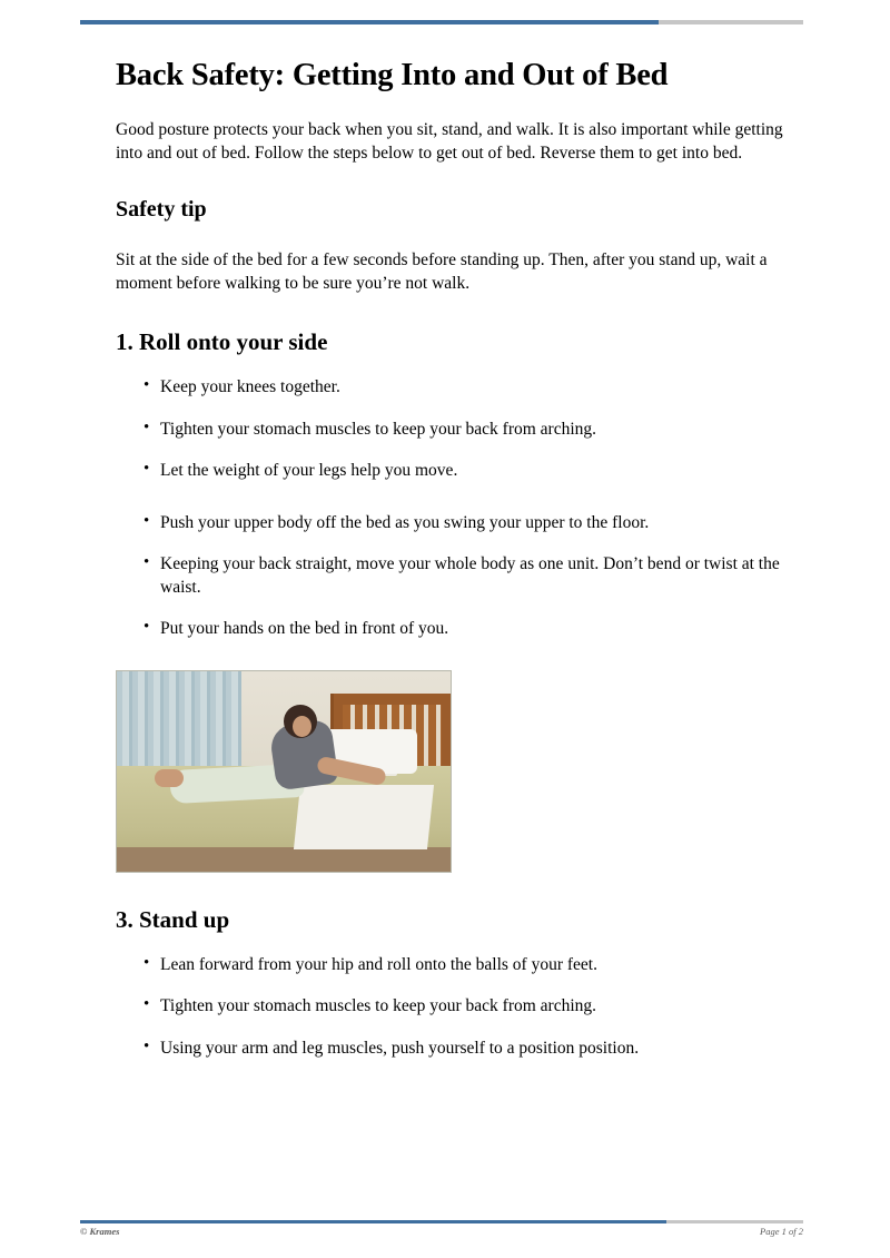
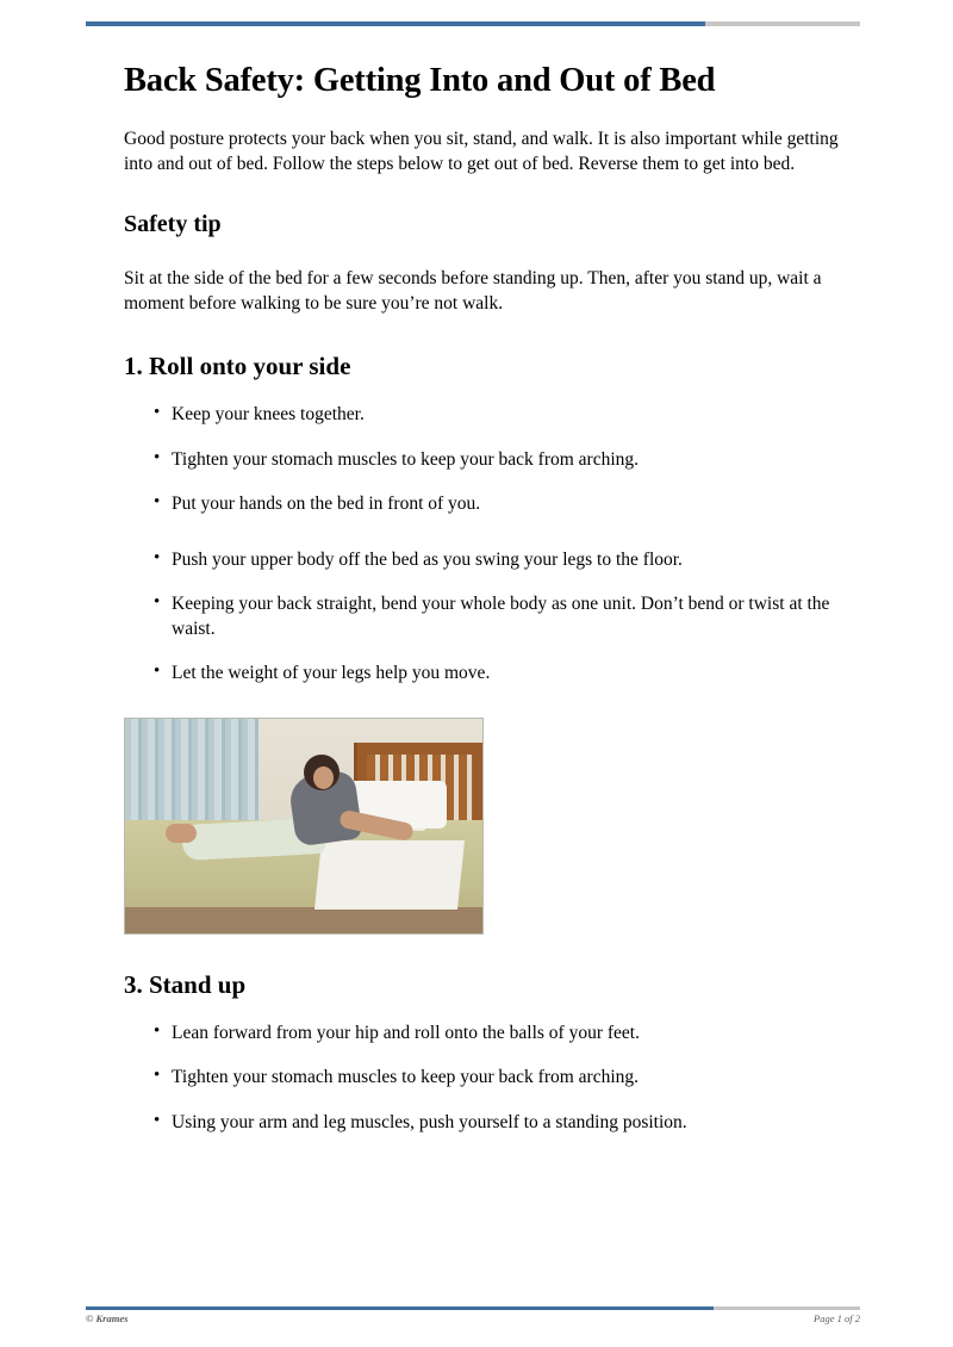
  Back Safety: Getting Into and Out of Bed
  Good posture protects your back when you sit, stand, and walk. It is also important while getting into and out of bed. Follow the steps below to get out of bed. Reverse them to get into bed.
  Safety tip
  Sit at the side of the bed for a few seconds before standing up. Then, after you stand up, wait a moment before walking to be sure you’re not walk.
  1. Roll onto your side
  Keep your knees together.
  Tighten your stomach muscles to keep your back from arching.
- Let the weight of your legs help you move.
+ Put your hands on the bed in front of you.
- Push your upper body off the bed as you swing your upper to the floor.
+ Push your upper body off the bed as you swing your legs to the floor.
- Keeping your back straight, move your whole body as one unit. Don’t bend or twist at the waist.
+ Keeping your back straight, bend your whole body as one unit. Don’t bend or twist at the waist.
- Put your hands on the bed in front of you.
+ Let the weight of your legs help you move.
  3. Stand up
  Lean forward from your hip and roll onto the balls of your feet.
  Tighten your stomach muscles to keep your back from arching.
- Using your arm and leg muscles, push yourself to a position position.
+ Using your arm and leg muscles, push yourself to a standing position.
  © Krames
  Page 1 of 2
